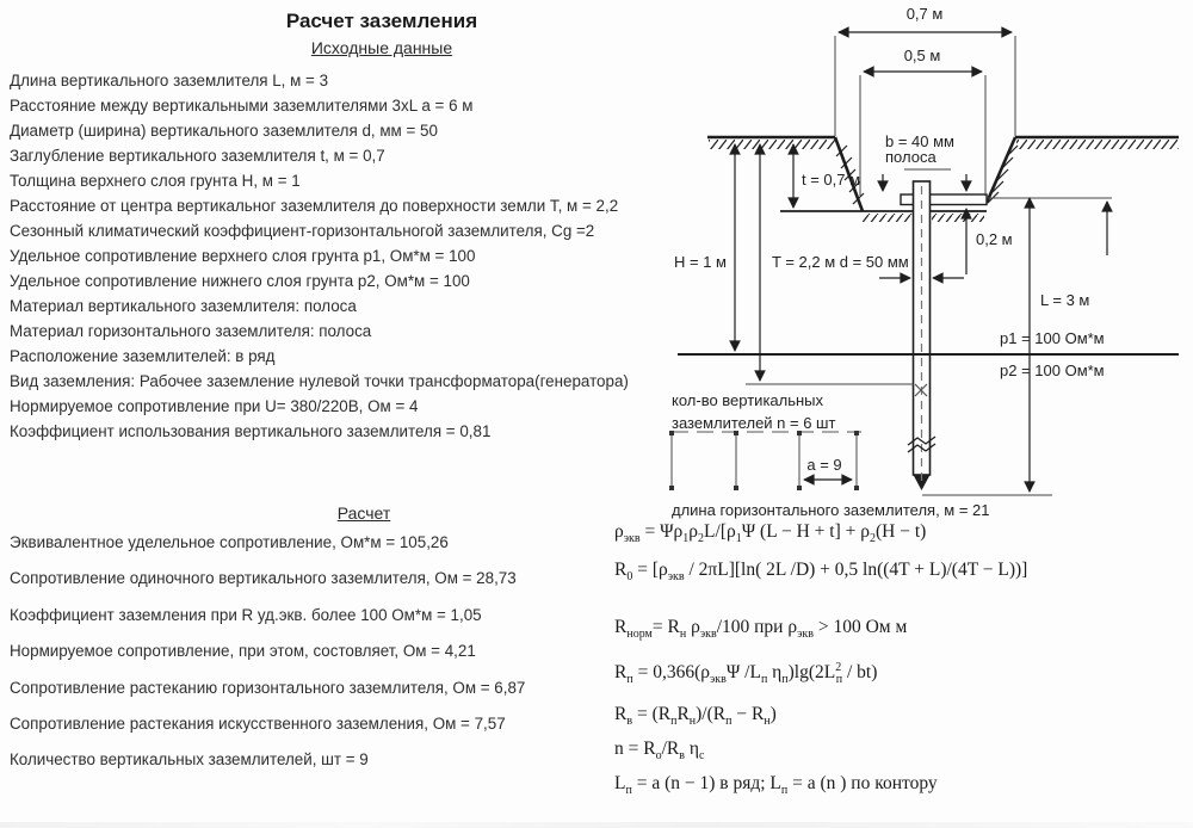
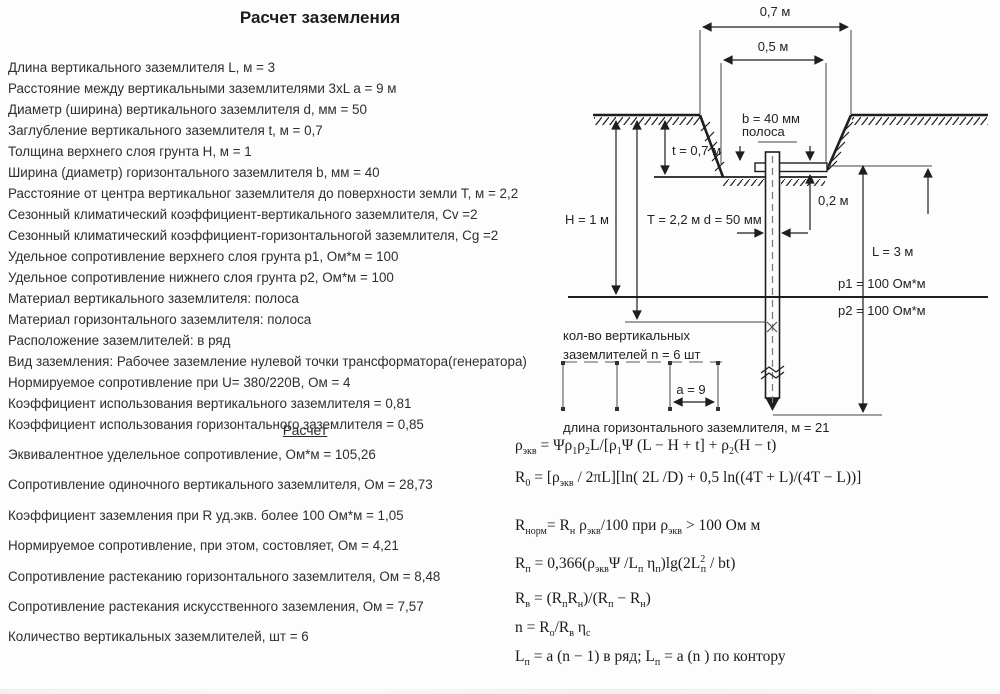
  Расчет заземления
- Исходные данные
  Длина вертикального заземлителя L, м = 3
- Расстояние между вертикальными заземлителями 3xL a = 6 м
+ Расстояние между вертикальными заземлителями 3xL a = 9 м
  Диаметр (ширина) вертикального заземлителя d, мм = 50
  Заглубление вертикального заземлителя t, м = 0,7
  Толщина верхнего слоя грунта Н, м = 1
+ Ширина (диаметр) горизонтального заземлителя b, мм = 40
  Расстояние от центра вертикальног заземлителя до поверхности земли Т, м = 2,2
+ Сезонный климатический коэффициент-вертикального заземлителя, Cv =2
  Сезонный климатический коэффициент-горизонтальногой заземлителя, Cg =2
  Удельное сопротивление верхнего слоя грунта p1, Ом*м = 100
  Удельное сопротивление нижнего слоя грунта p2, Ом*м = 100
  Материал вертикального заземлителя: полоса
  Материал горизонтального заземлителя: полоса
  Расположение заземлителей: в ряд
  Вид заземления: Рабочее заземление нулевой точки трансформатора(генератора)
  Нормируемое сопротивление при U= 380/220В, Ом = 4
  Коэффициент использования вертикального заземлителя = 0,81
+ Коэффициент использования горизонтального заземлителя = 0,85
  Расчет
  Эквивалентное уделельное сопротивление, Ом*м = 105,26
  Сопротивление одиночного вертикального заземлителя, Ом = 28,73
  Коэффициент заземления при R уд.экв. более 100 Ом*м = 1,05
  Нормируемое сопротивление, при этом, состовляет, Ом = 4,21
- Сопротивление растеканию горизонтального заземлителя, Ом = 6,87
+ Сопротивление растеканию горизонтального заземлителя, Ом = 8,48
  Сопротивление растекания искусственного заземления, Ом = 7,57
- Количество вертикальных заземлителей, шт = 9
+ Количество вертикальных заземлителей, шт = 6
  ρэкв = Ψρ1ρ2L/[ρ1Ψ (L − H + t] + ρ2(H − t)
  R0 = [ρэкв / 2πL][ln( 2L /D) + 0,5 ln((4T + L)/(4T − L))]
  Rнорм= Rн ρэкв/100 при ρэкв > 100 Ом м
  Rп = 0,366(ρэквΨ /Lп ηп)lg(2L2п / bt)
  Rв = (RпRн)/(Rп − Rн)
  n = Ro/Rв ηc
  Lп = a (n − 1) в ряд; Lп = a (n ) по контору
  0,7 м
  0,5 м
  b = 40 мм
  полоса
  t = 0,7 м
  0,2 м
  H = 1 м
  T = 2,2 м d = 50 мм
  L = 3 м
  p1 = 100 Ом*м
  p2 = 100 Ом*м
  кол-во вертикальных
  заземлителей n = 6 шт
  a = 9
  длина горизонтального заземлителя, м = 21
